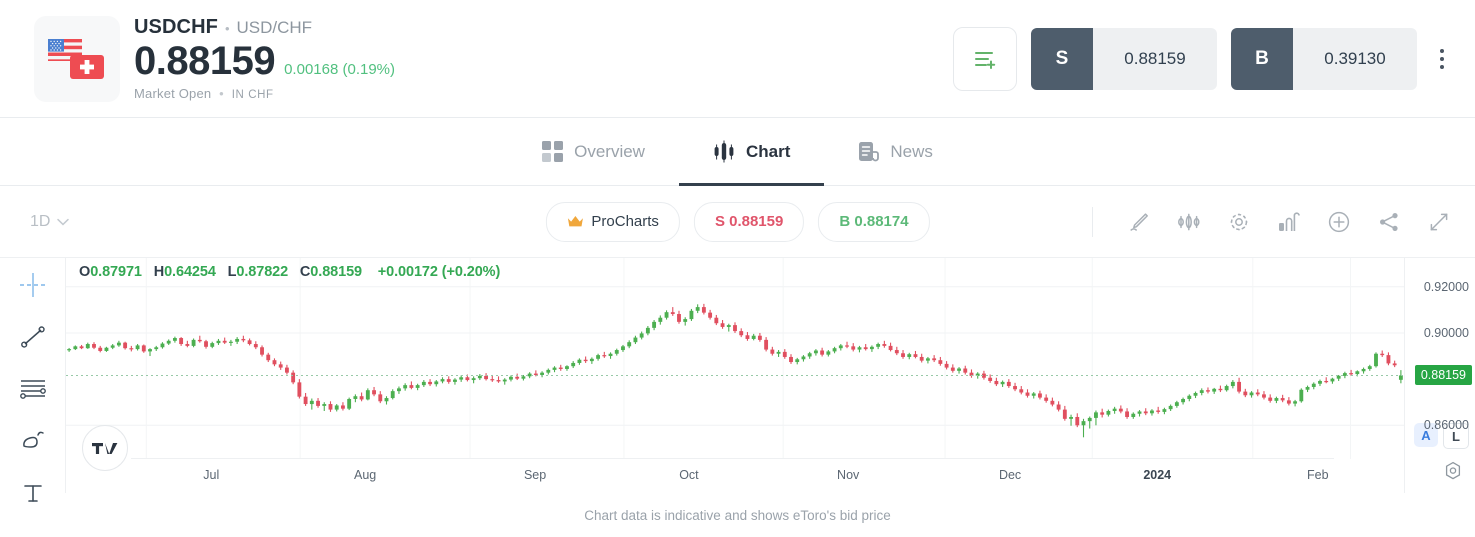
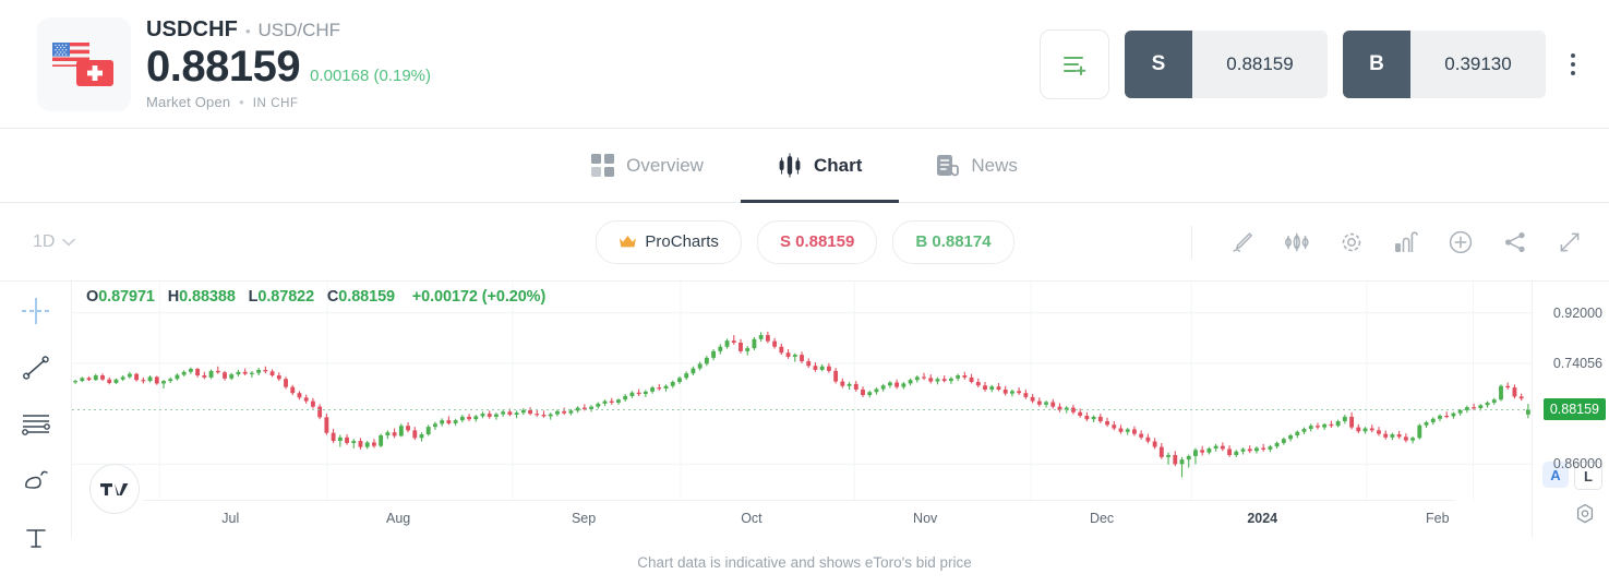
  USDCHF
  •
  USD/CHF
  0.88159
  0.00168 (0.19%)
  Market Open • IN CHF
  S
  0.88159
  B
  0.39130
  Overview
  Chart
  News
  1D
  ProCharts
  S 0.88159
  B 0.88174
- O0.87971 H0.64254 L0.87822 C0.88159 +0.00172 (+0.20%)
+ O0.87971 H0.88388 L0.87822 C0.88159 +0.00172 (+0.20%)
  Jul
  Aug
  Sep
  Oct
  Nov
  Dec
  2024
  Feb
  A
  L
  0.92000
- 0.90000
+ 0.74056
  0.86000
  0.88159
  Chart data is indicative and shows eToro's bid price
